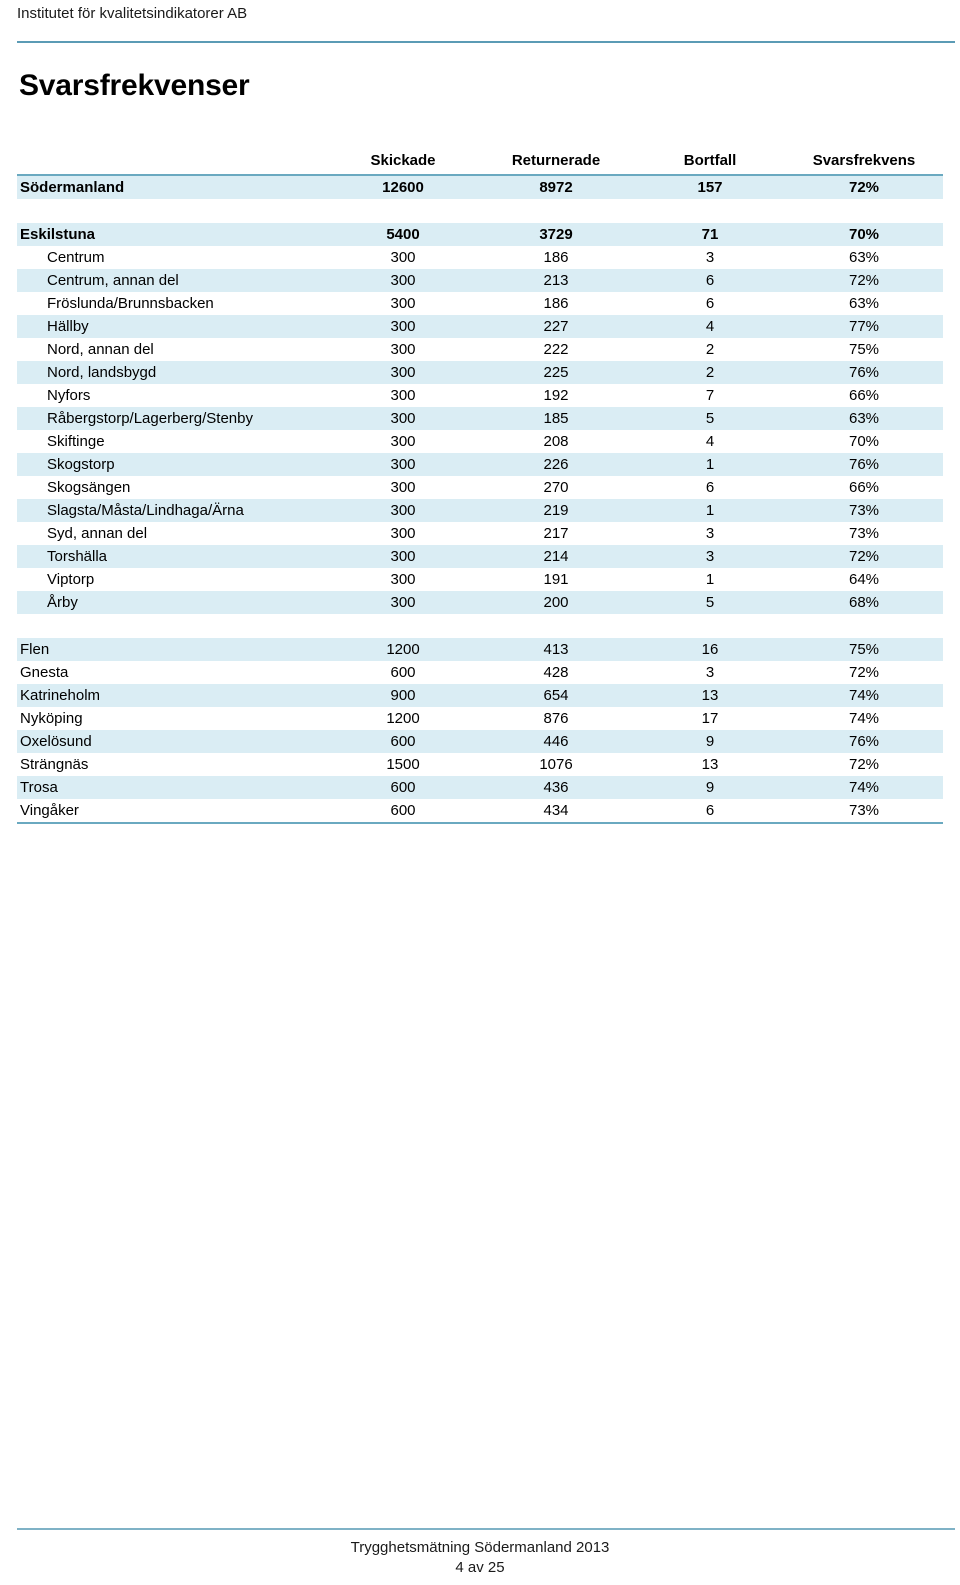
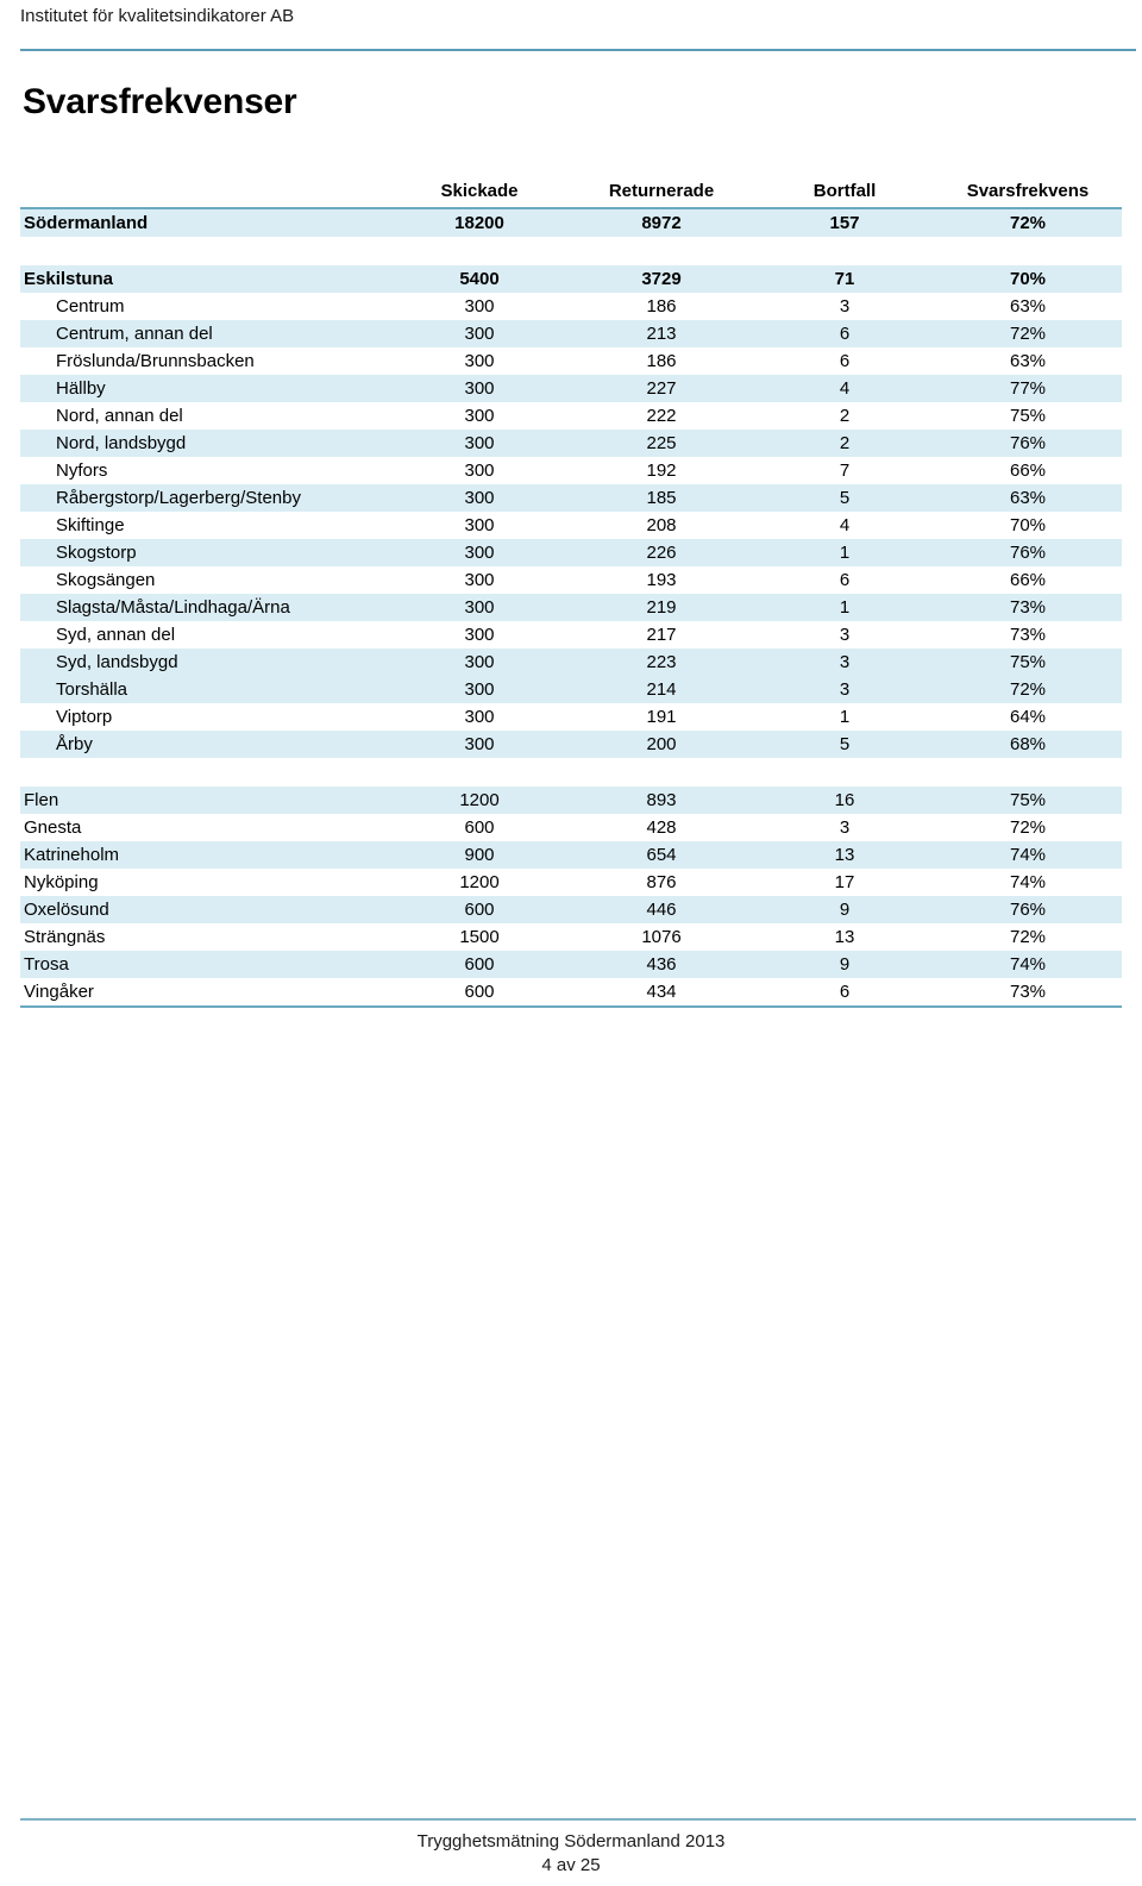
  Institutet för kvalitetsindikatorer AB
  Svarsfrekvenser
  	Skickade	Returnerade	Bortfall	Svarsfrekvens
- Södermanland	12600	8972	157	72%
+ Södermanland	18200	8972	157	72%
  Eskilstuna	5400	3729	71	70%
  Centrum	300	186	3	63%
  Centrum, annan del	300	213	6	72%
  Fröslunda/Brunnsbacken	300	186	6	63%
  Hällby	300	227	4	77%
  Nord, annan del	300	222	2	75%
  Nord, landsbygd	300	225	2	76%
  Nyfors	300	192	7	66%
  Råbergstorp/Lagerberg/Stenby	300	185	5	63%
  Skiftinge	300	208	4	70%
  Skogstorp	300	226	1	76%
- Skogsängen	300	270	6	66%
+ Skogsängen	300	193	6	66%
  Slagsta/Måsta/Lindhaga/Ärna	300	219	1	73%
  Syd, annan del	300	217	3	73%
+ Syd, landsbygd	300	223	3	75%
  Torshälla	300	214	3	72%
  Viptorp	300	191	1	64%
  Årby	300	200	5	68%
- Flen	1200	413	16	75%
+ Flen	1200	893	16	75%
  Gnesta	600	428	3	72%
  Katrineholm	900	654	13	74%
  Nyköping	1200	876	17	74%
  Oxelösund	600	446	9	76%
  Strängnäs	1500	1076	13	72%
  Trosa	600	436	9	74%
  Vingåker	600	434	6	73%
  Trygghetsmätning Södermanland 2013
  4 av 25
